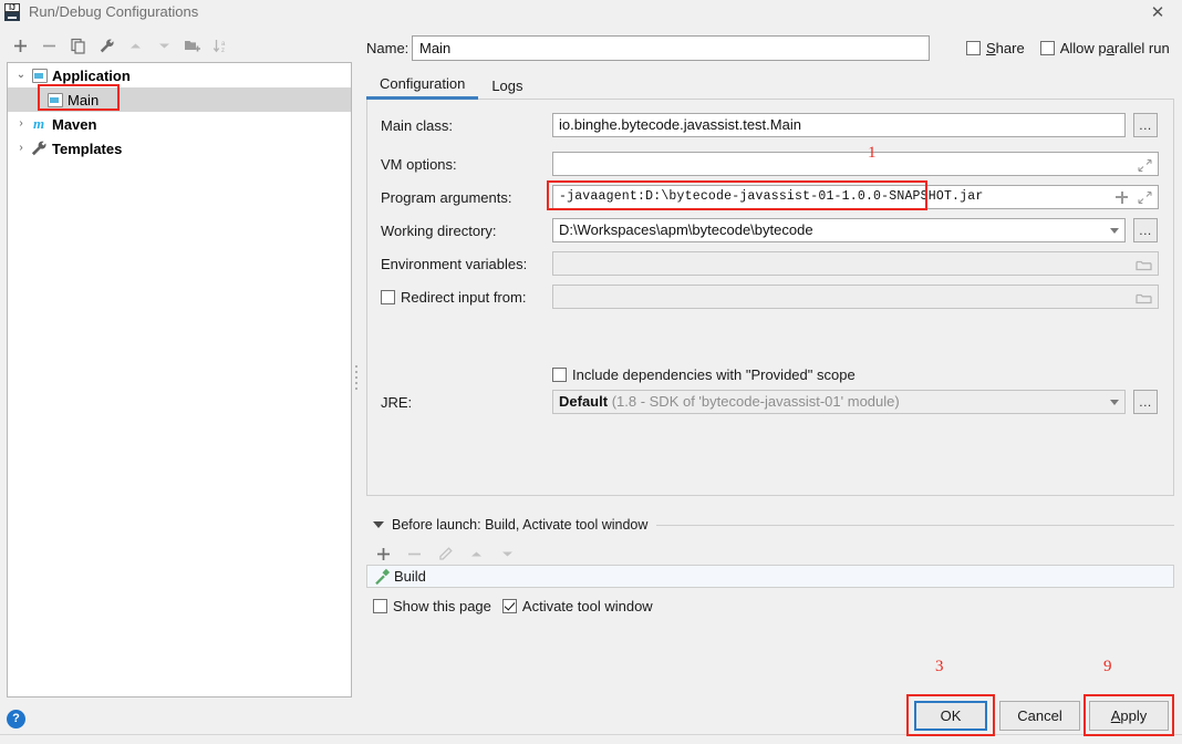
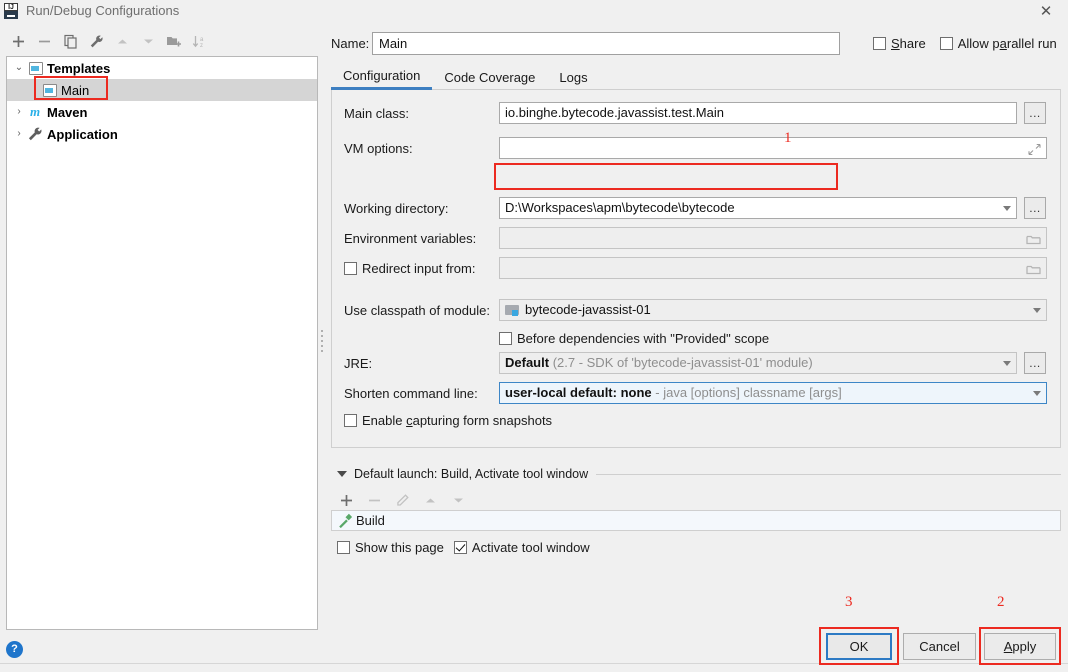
  Run/Debug Configurations
  ✕
  ⌄
- Application
+ Templates
  Main
  ›
  m
  Maven
  ›
- Templates
+ Application
  ?
  Name:
  Main
  Share
  Allow parallel run
  Configuration
+ Code Coverage
  Logs
  Main class:
  io.binghe.bytecode.javassist.test.Main
  ...
  VM options:
- Program arguments:
- -javaagent:D:\bytecode-javassist-01-1.0.0-SNAPSHOT.jar
  Working directory:
  D:\Workspaces\apm\bytecode\bytecode
  ...
  Environment variables:
  Redirect input from:
+ Use classpath of module:
+ bytecode-javassist-01
- Include dependencies with "Provided" scope
+ Before dependencies with "Provided" scope
  JRE:
- Default (1.8 - SDK of 'bytecode-javassist-01' module)
+ Default (2.7 - SDK of 'bytecode-javassist-01' module)
  ...
+ Shorten command line:
+ user-local default: none - java [options] classname [args]
+ Enable capturing form snapshots
- Before launch: Build, Activate tool window
+ Default launch: Build, Activate tool window
  Build
  Show this page
  Activate tool window
  OK
  Cancel
  A
  pply
  1
- 9
+ 2
  3
